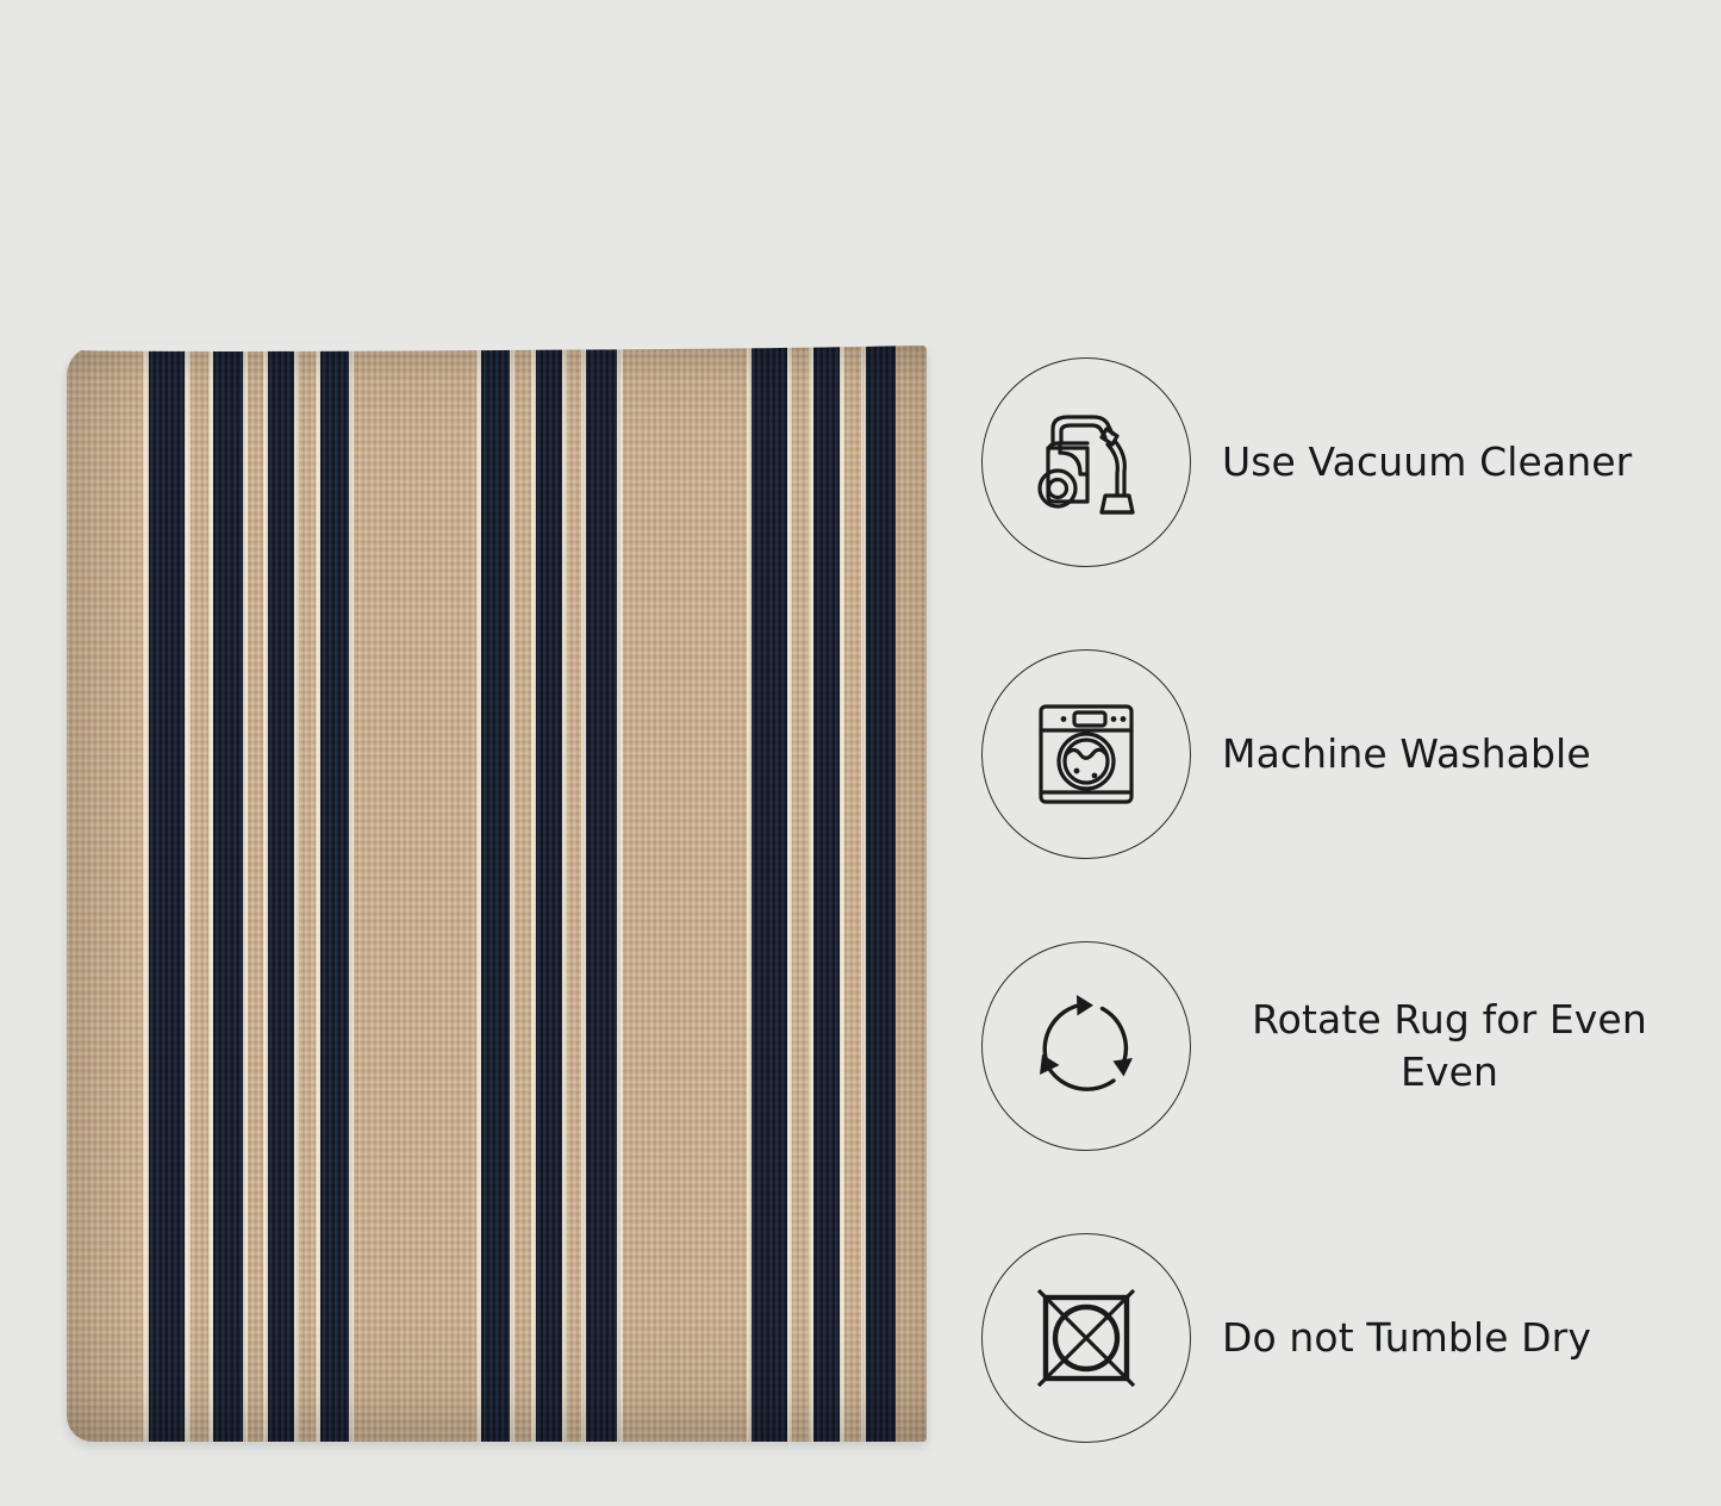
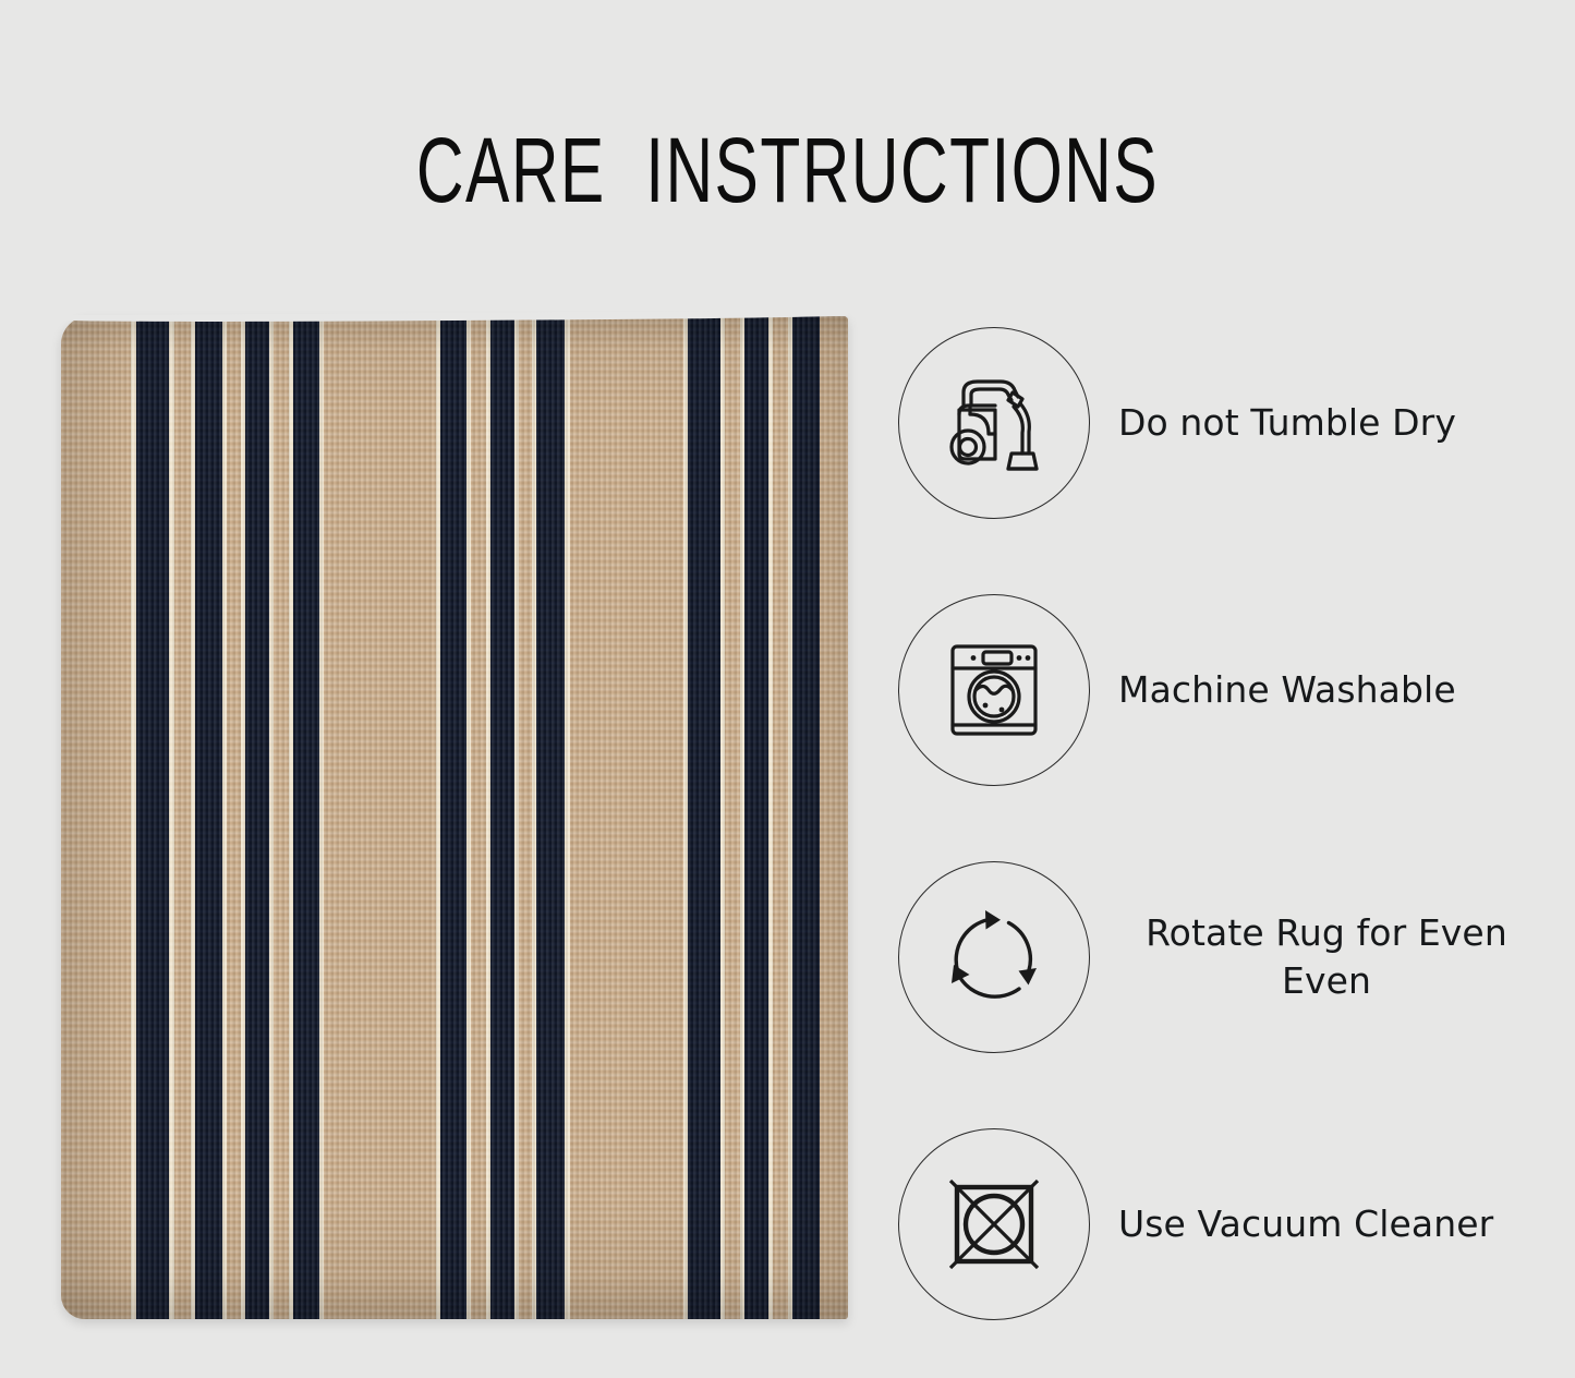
+ CARE INSTRUCTIONS
- Use Vacuum Cleaner
+ Do not Tumble Dry
  Machine Washable
  Rotate Rug for Even Even
- Do not Tumble Dry
+ Use Vacuum Cleaner
